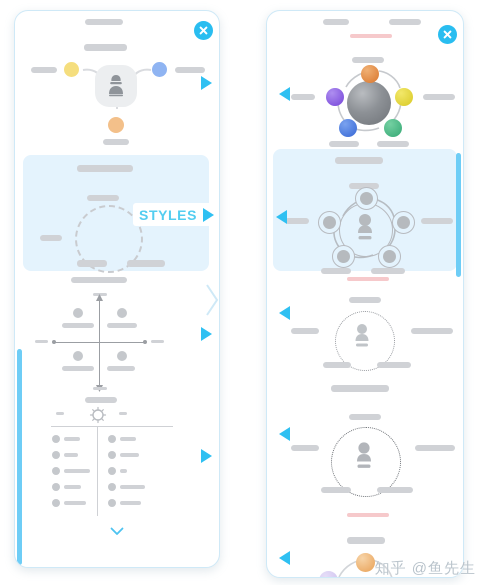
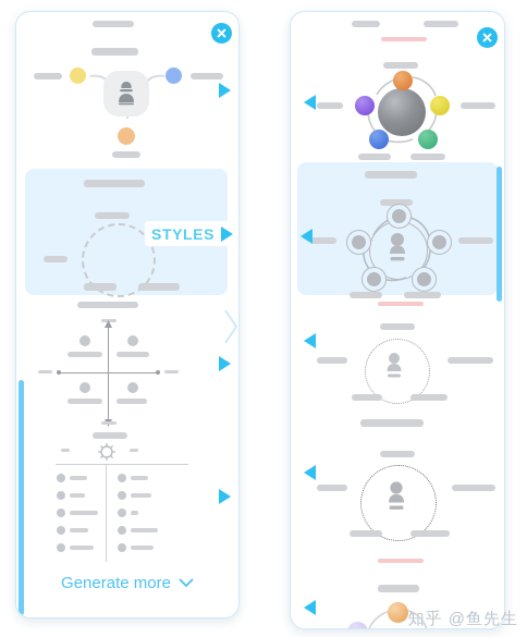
  STYLES
+ Generate more
  知乎 @鱼先生
